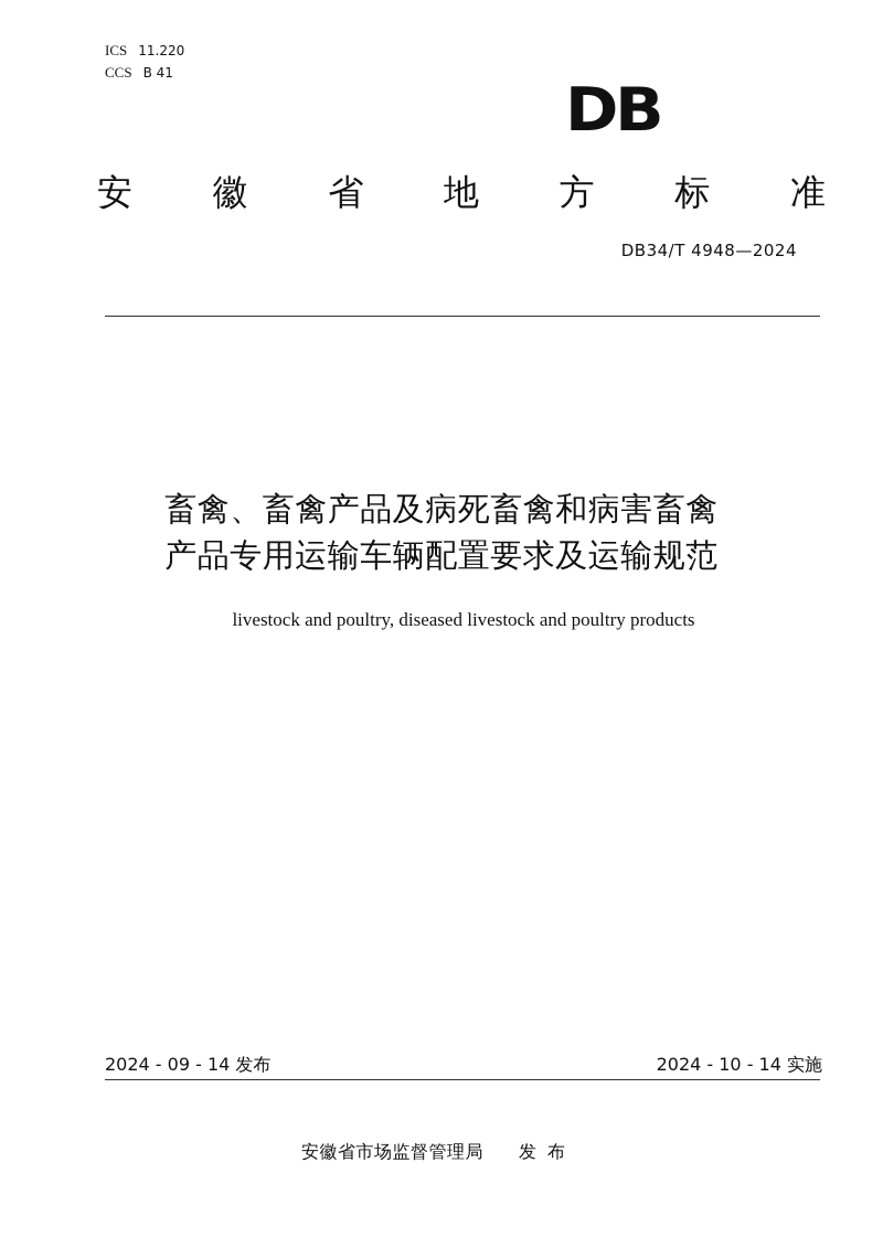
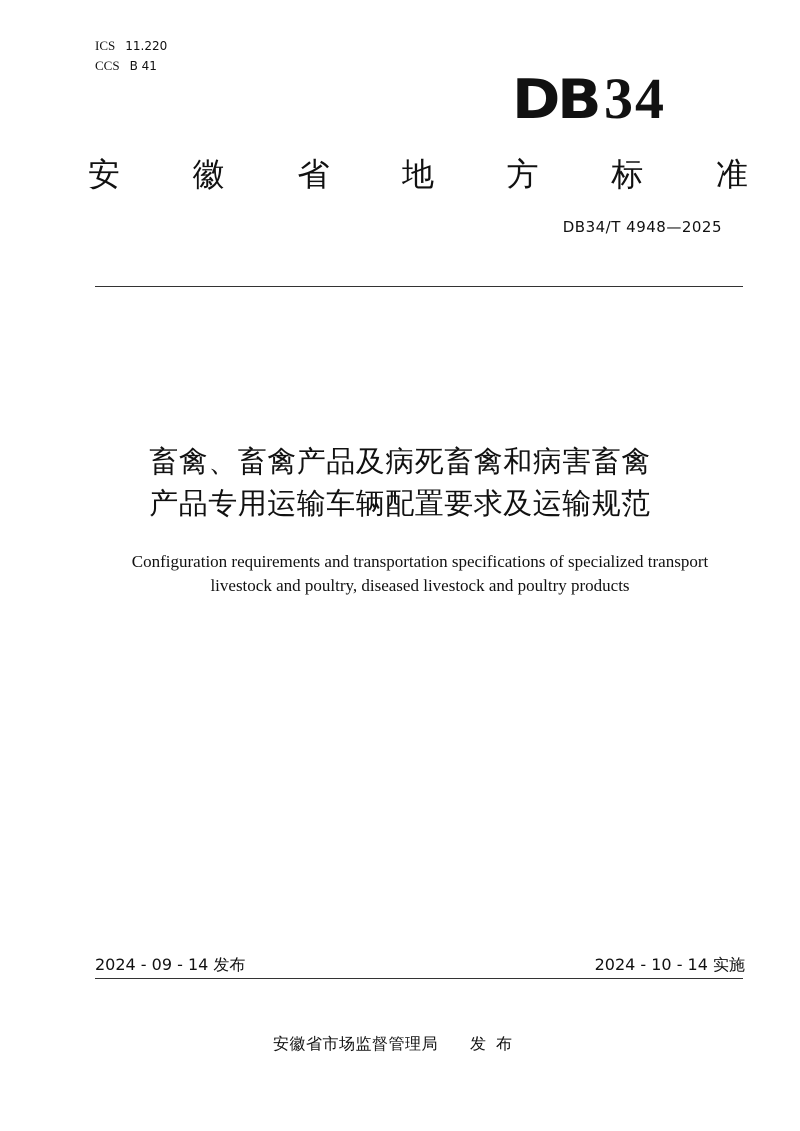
  ICS 11.220
  CCS B 41
  DB
+ 34
  安
  徽
  省
  地
  方
  标
  准
- DB34/T 4948—2024
+ DB34/T 4948—2025
  畜禽、畜禽产品及病死畜禽和病害畜禽
  产品专用运输车辆配置要求及运输规范
+ Configuration requirements and transportation specifications of specialized transport
  livestock and poultry, diseased livestock and poultry products
  2024 - 09 - 14 发布
  2024 - 10 - 14 实施
  安徽省市场监督管理局 发布
